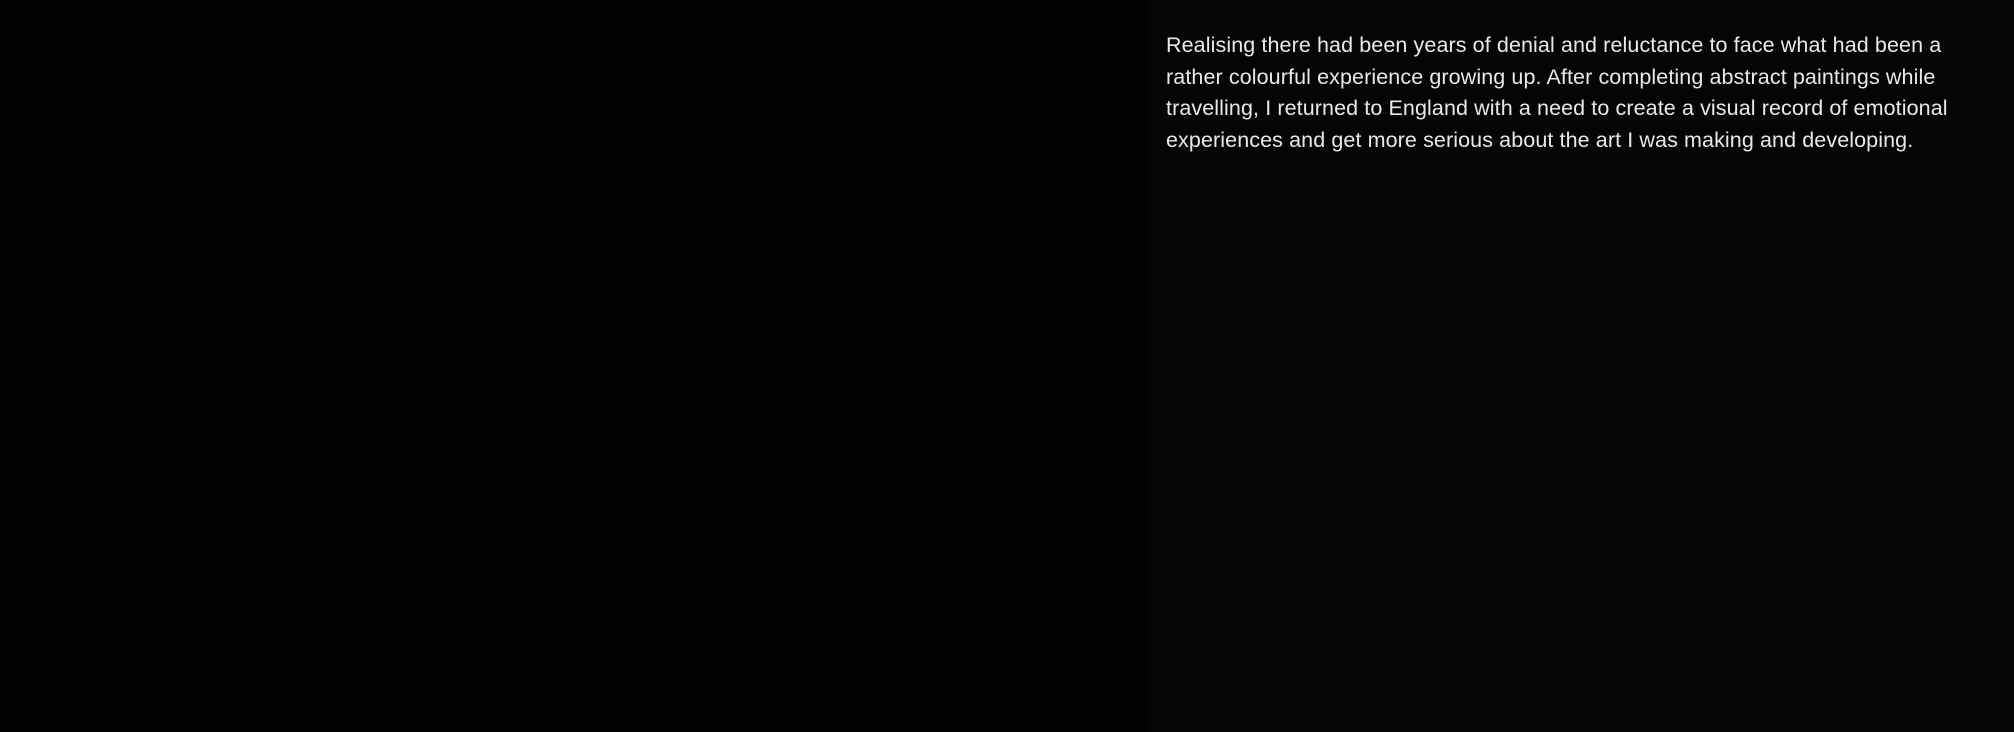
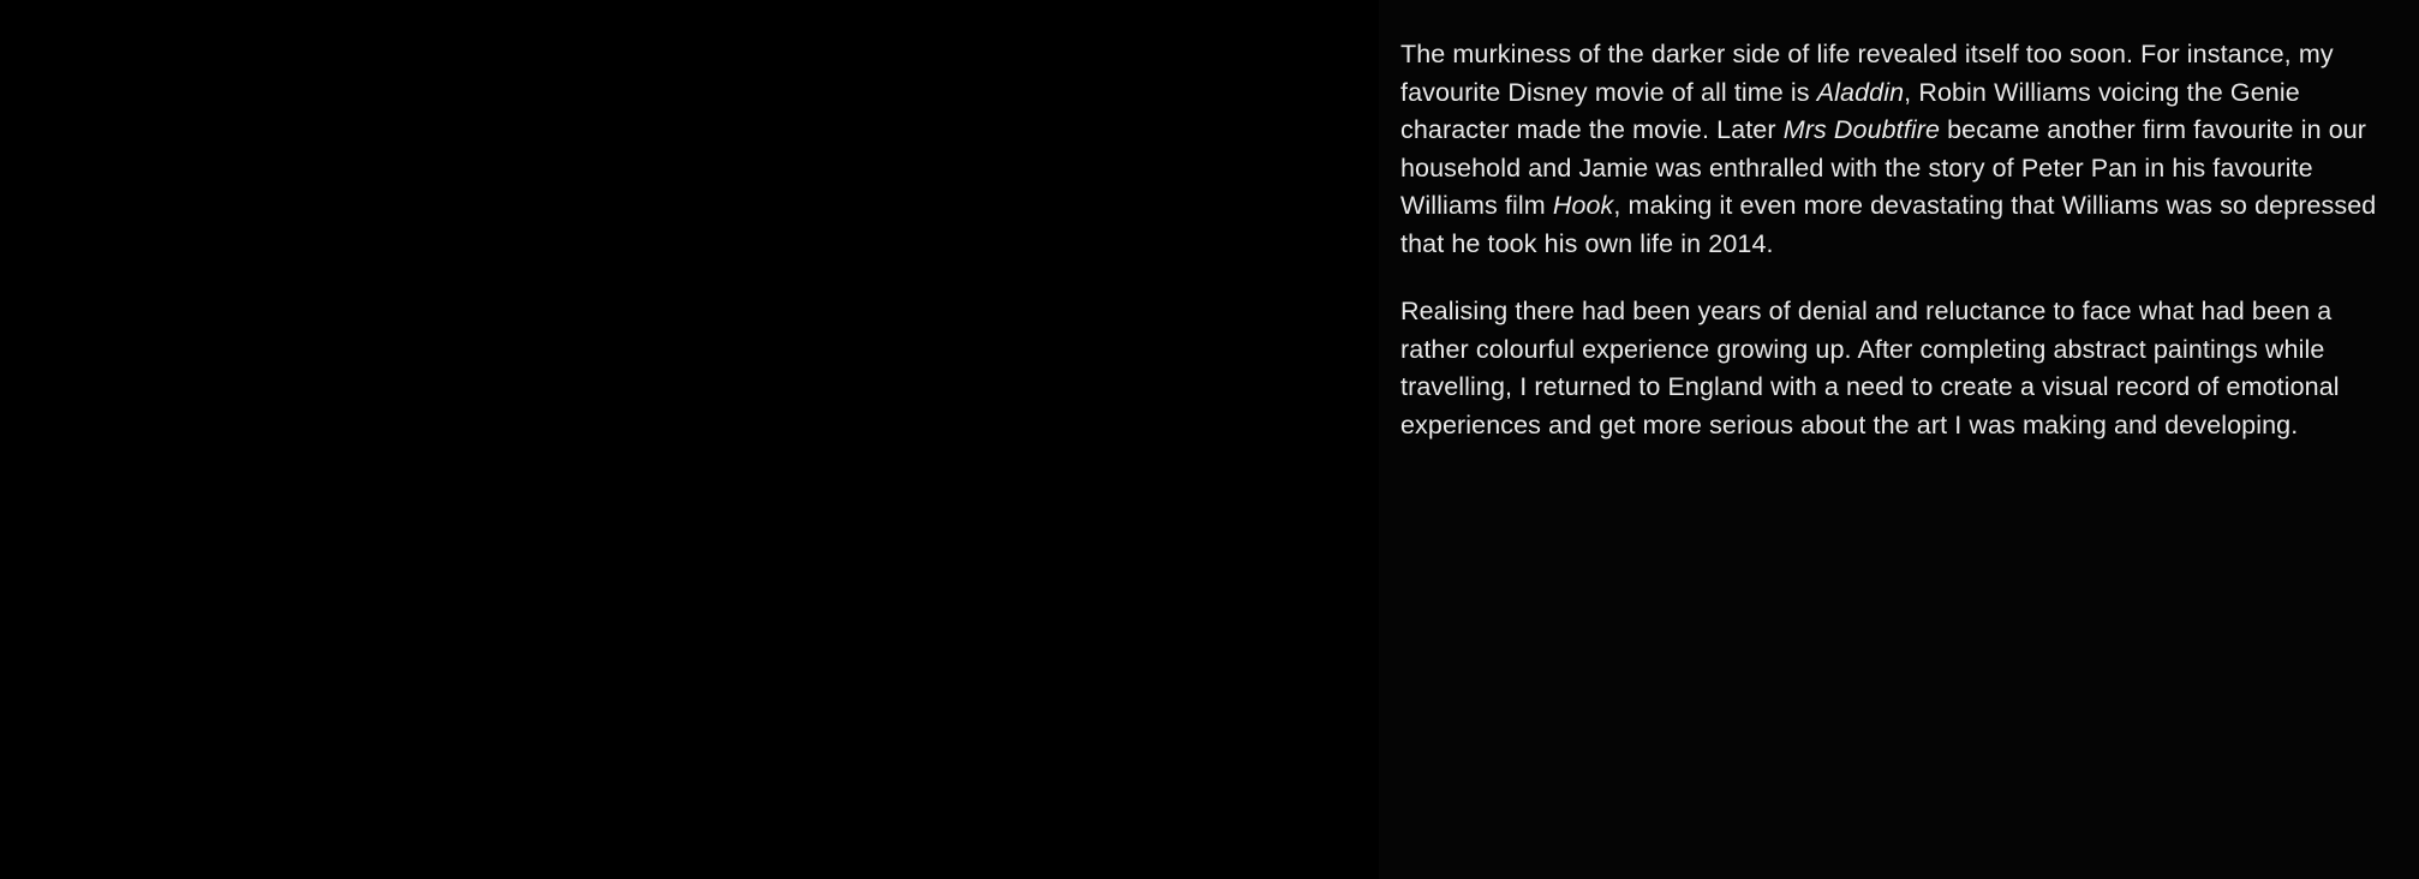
+ The murkiness of the darker side of life revealed itself too soon. For instance, my favourite Disney movie of all time is Aladdin, Robin Williams voicing the Genie character made the movie. Later Mrs Doubtfire became another firm favourite in our household and Jamie was enthralled with the story of Peter Pan in his favourite Williams film Hook, making it even more devastating that Williams was so depressed that he took his own life in 2014.
  Realising there had been years of denial and reluctance to face what had been a rather colourful experience growing up. After completing abstract paintings while travelling, I returned to England with a need to create a visual record of emotional experiences and get more serious about the art I was making and developing.
